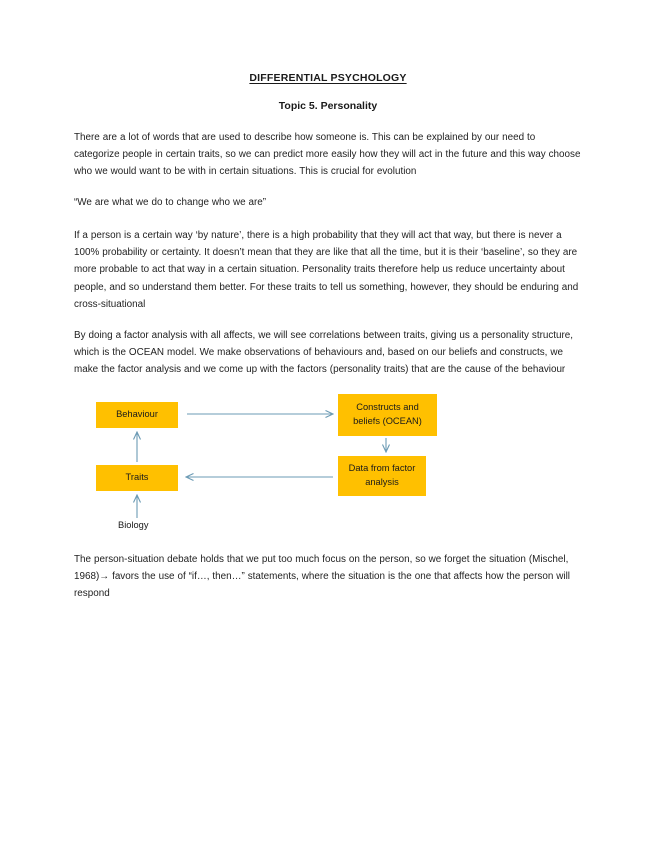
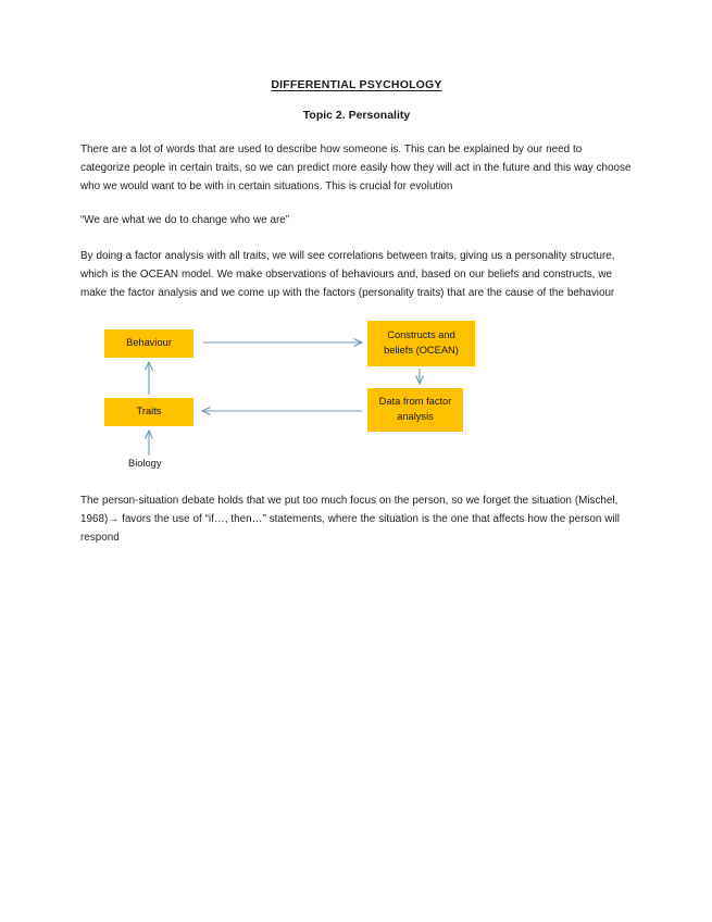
  DIFFERENTIAL PSYCHOLOGY
- Topic 5. Personality
+ Topic 2. Personality
  There are a lot of words that are used to describe how someone is. This can be explained by our need to categorize people in certain traits, so we can predict more easily how they will act in the future and this way choose who we would want to be with in certain situations. This is crucial for evolution
  “We are what we do to change who we are”
- If a person is a certain way ‘by nature’, there is a high probability that they will act that way, but there is never a 100% probability or certainty. It doesn’t mean that they are like that all the time, but it is their ‘baseline’, so they are more probable to act that way in a certain situation. Personality traits therefore help us reduce uncertainty about people, and so understand them better. For these traits to tell us something, however, they should be enduring and cross-situational
- By doing a factor analysis with all affects, we will see correlations between traits, giving us a personality structure, which is the OCEAN model. We make observations of behaviours and, based on our beliefs and constructs, we make the factor analysis and we come up with the factors (personality traits) that are the cause of the behaviour
+ By doing a factor analysis with all traits, we will see correlations between traits, giving us a personality structure, which is the OCEAN model. We make observations of behaviours and, based on our beliefs and constructs, we make the factor analysis and we come up with the factors (personality traits) that are the cause of the behaviour
  Behaviour
  Traits
  Constructs and beliefs (OCEAN)
  Data from factor analysis
  Biology
  The person-situation debate holds that we put too much focus on the person, so we forget the situation (Mischel, 1968)→ favors the use of “if…, then…” statements, where the situation is the one that affects how the person will respond
